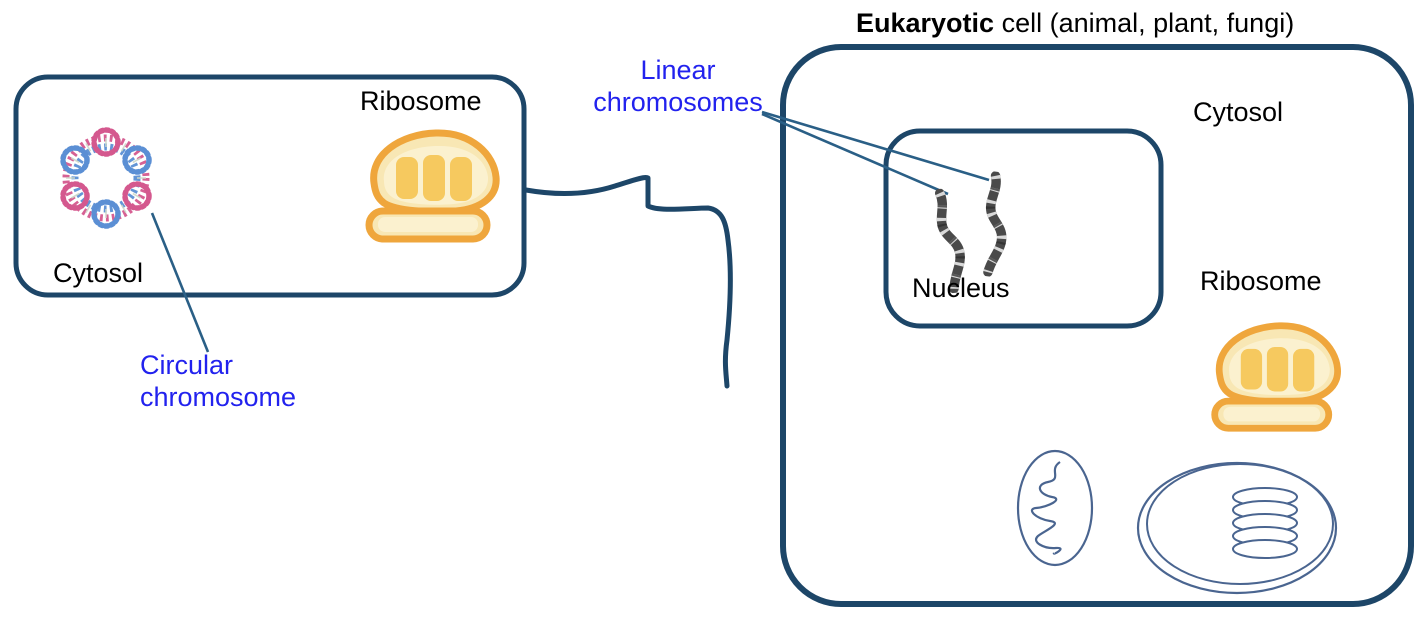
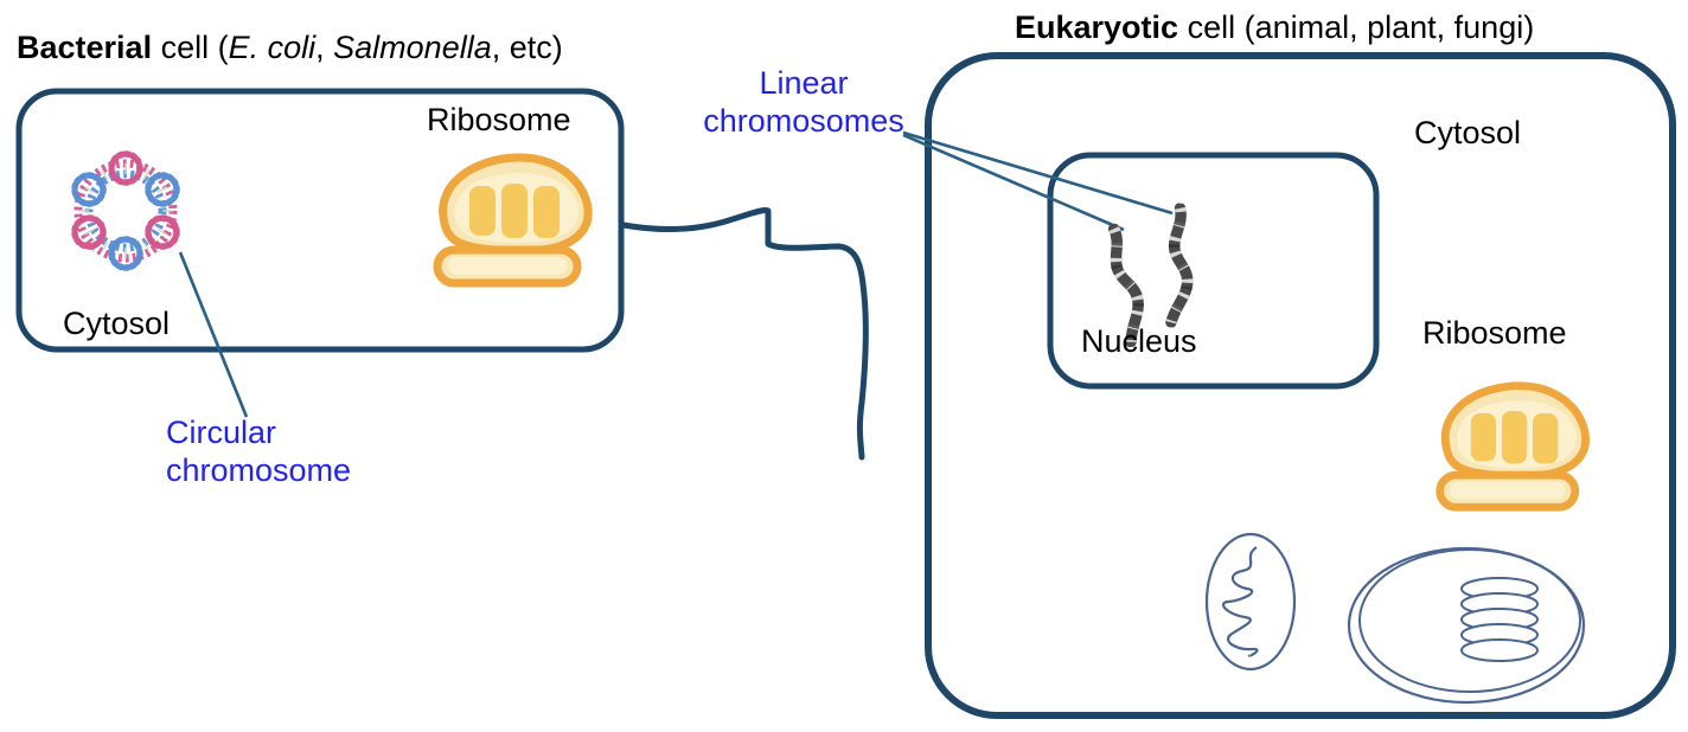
+ Bacterial cell (E. coli, Salmonella, etc)
  Eukaryotic cell (animal, plant, fungi)
  Cytosol
  Ribosome
  Circular
  chromosome
  Linear
  chromosomes
  Nucleus
  Cytosol
  Ribosome
